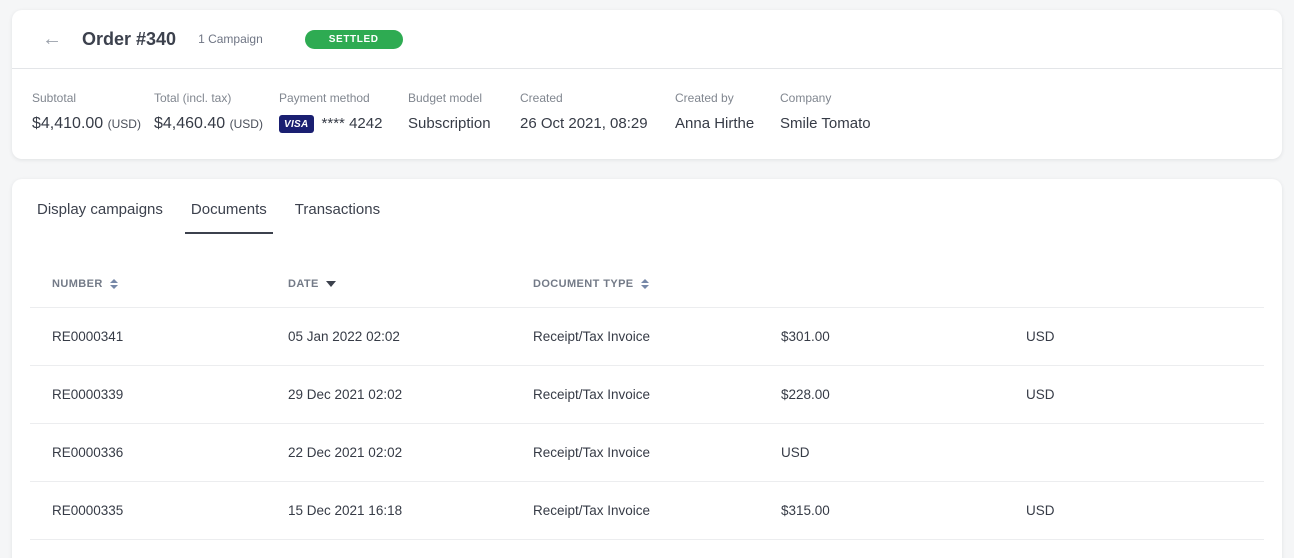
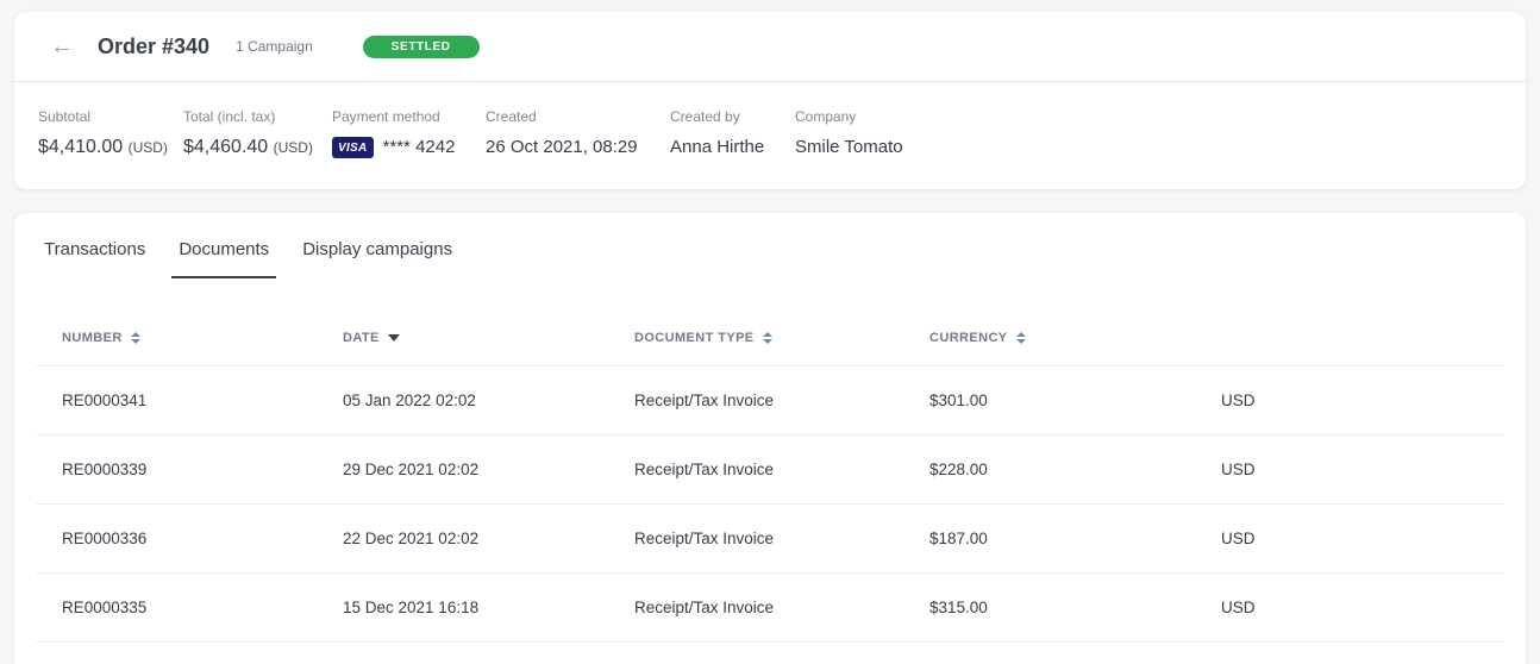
  ←
  Order #340
  1 Campaign
  SETTLED
  Subtotal
  $4,410.00 (USD)
  Total (incl. tax)
  $4,460.40 (USD)
  Payment method
  VISA **** 4242
- Budget model
- Subscription
  Created
  26 Oct 2021, 08:29
  Created by
  Anna Hirthe
  Company
  Smile Tomato
- Display campaigns
+ Transactions
  Documents
- Transactions
+ Display campaigns
  NUMBER
  DATE
  DOCUMENT TYPE
+ CURRENCY
  RE0000341
  05 Jan 2022 02:02
  Receipt/Tax Invoice
  $301.00
  USD
  RE0000339
  29 Dec 2021 02:02
  Receipt/Tax Invoice
  $228.00
  USD
  RE0000336
  22 Dec 2021 02:02
  Receipt/Tax Invoice
+ $187.00
  USD
  RE0000335
  15 Dec 2021 16:18
  Receipt/Tax Invoice
  $315.00
  USD
